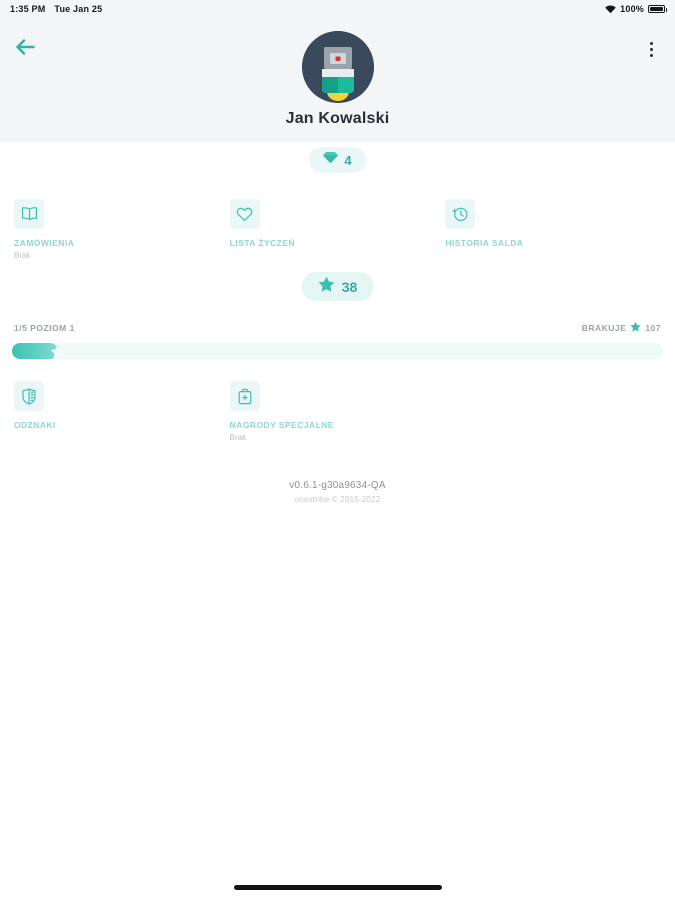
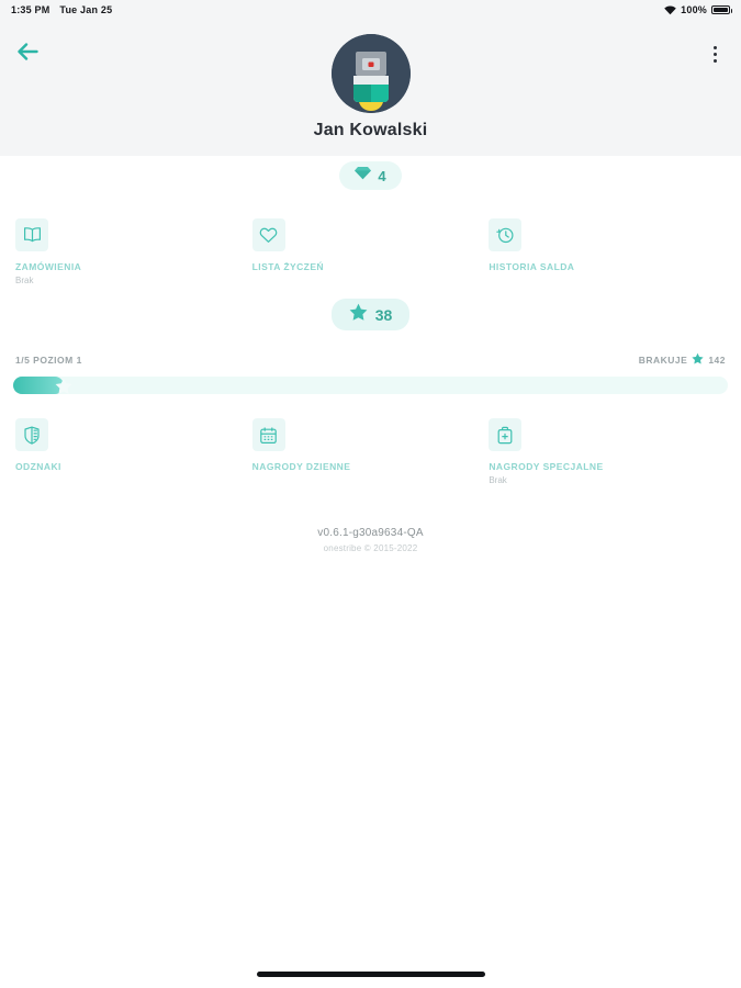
  1:35 PM
  Tue Jan 25
  100%
  Jan Kowalski
  4
  ZAMÓWIENIA
  Brak
  LISTA ŻYCZEŃ
  HISTORIA SALDA
  38
  1/5 POZIOM 1
  BRAKUJE
- 107
+ 142
  ODZNAKI
+ NAGRODY DZIENNE
  NAGRODY SPECJALNE
  Brak
  v0.6.1-g30a9634-QA
  onestribe © 2015-2022
